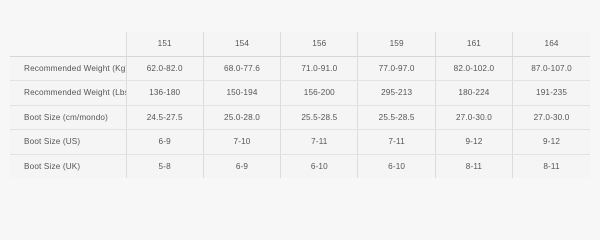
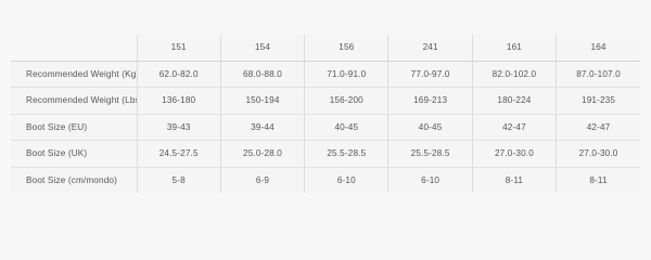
- 	151	154	156	159	161	164
+ 	151	154	156	241	161	164
- Recommended Weight (Kg	62.0-82.0	68.0-77.6	71.0-91.0	77.0-97.0	82.0-102.0	87.0-107.0
+ Recommended Weight (Kg	62.0-82.0	68.0-88.0	71.0-91.0	77.0-97.0	82.0-102.0	87.0-107.0
- Recommended Weight (Lb	136-180	150-194	156-200	295-213	180-224	191-235
+ Recommended Weight (Lb	136-180	150-194	156-200	169-213	180-224	191-235
+ Boot Size (EU)	39-43	39-44	40-45	40-45	42-47	42-47
- Boot Size (cm/mondo)	24.5-27.5	25.0-28.0	25.5-28.5	25.5-28.5	27.0-30.0	27.0-30.0
+ Boot Size (UK)	24.5-27.5	25.0-28.0	25.5-28.5	25.5-28.5	27.0-30.0	27.0-30.0
- Boot Size (US)	6-9	7-10	7-11	7-11	9-12	9-12
- Boot Size (UK)	5-8	6-9	6-10	6-10	8-11	8-11
+ Boot Size (cm/mondo)	5-8	6-9	6-10	6-10	8-11	8-11
